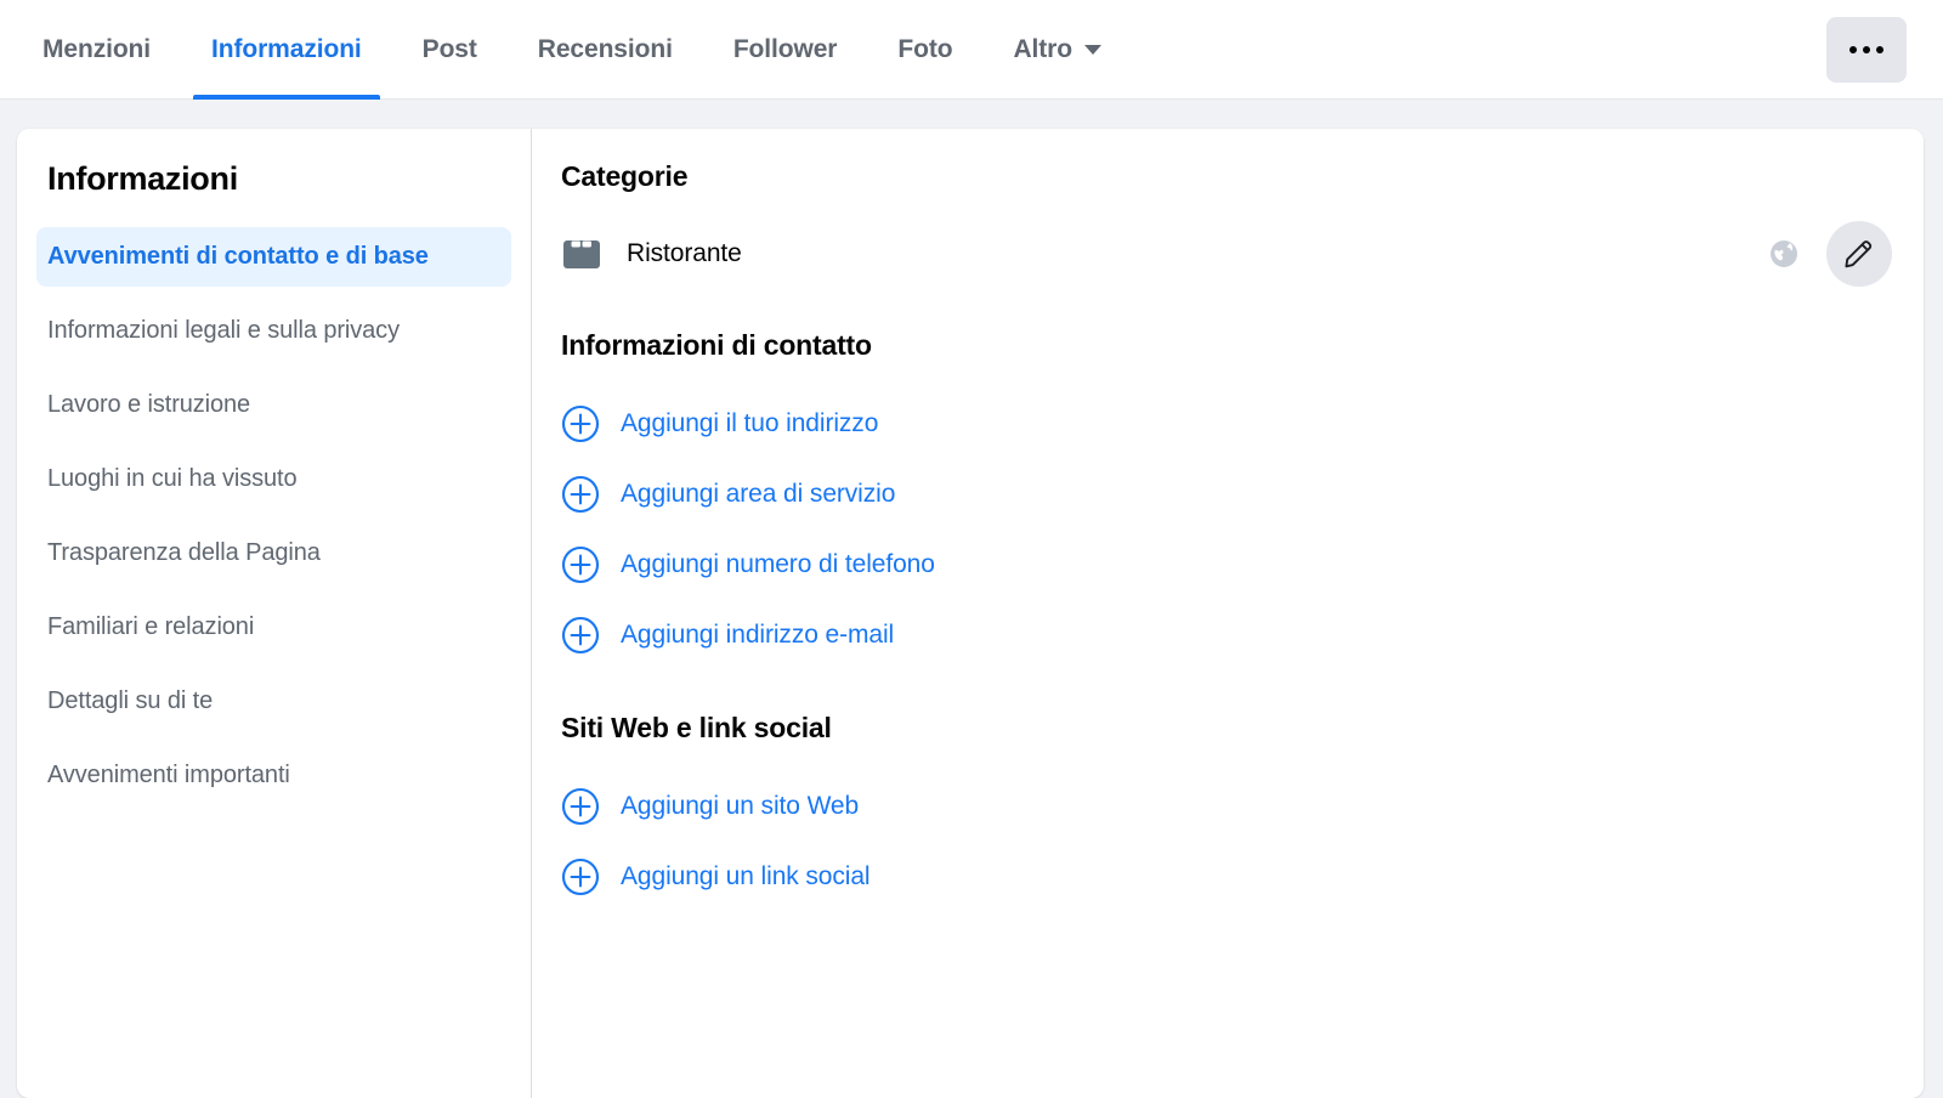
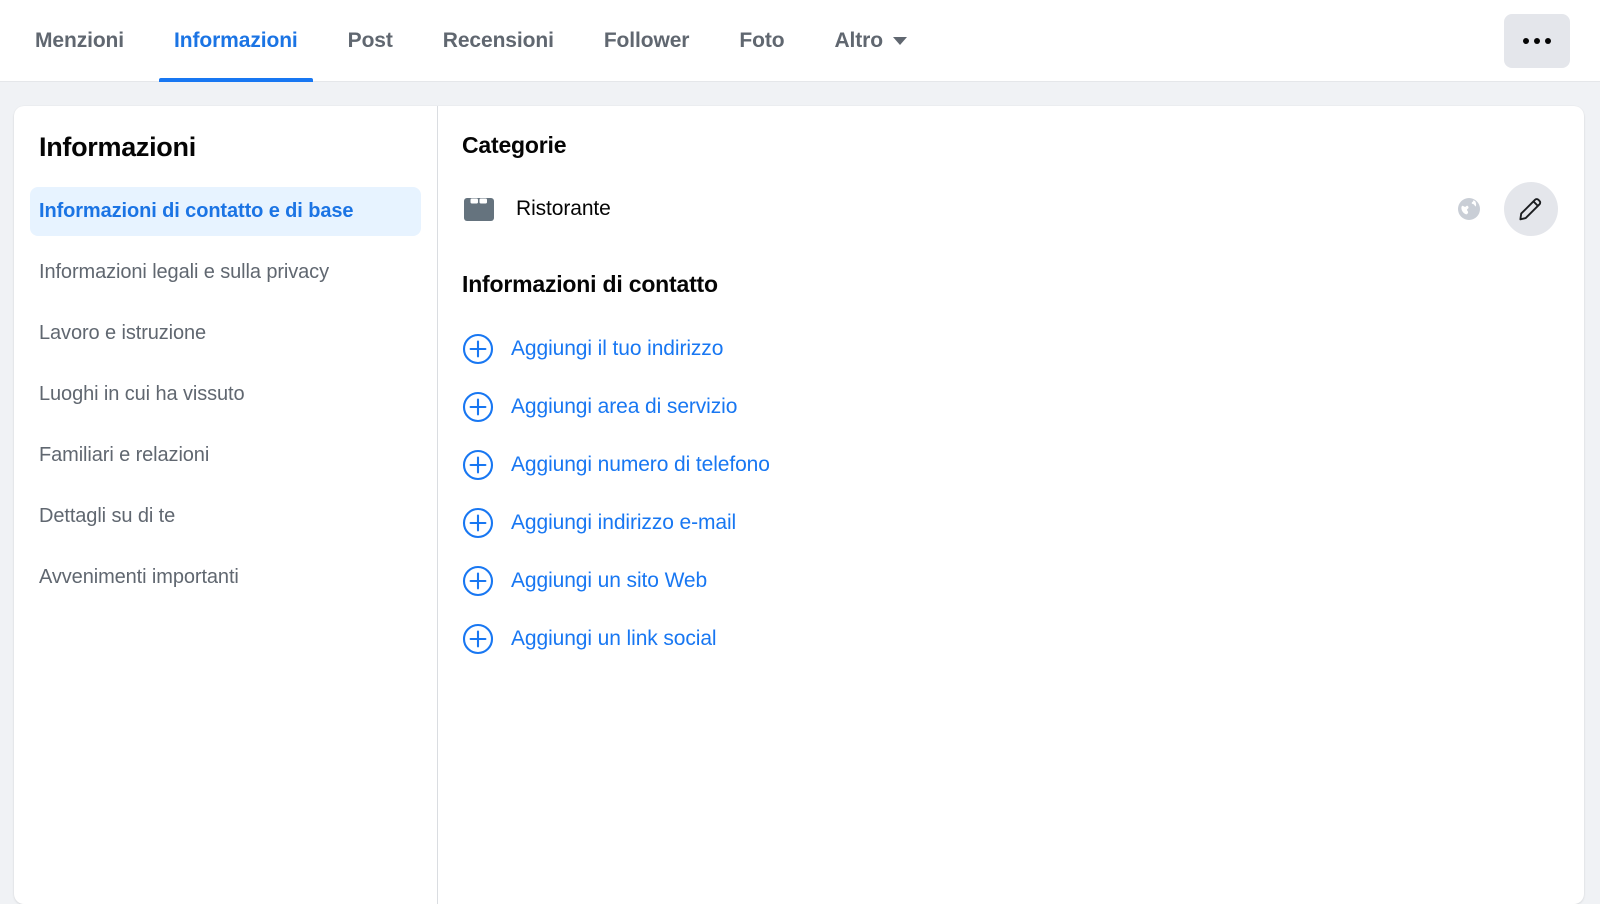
  Menzioni
  Informazioni
  Post
  Recensioni
  Follower
  Foto
  Altro
  Informazioni
- Avvenimenti di contatto e di base
+ Informazioni di contatto e di base
  Informazioni legali e sulla privacy
  Lavoro e istruzione
  Luoghi in cui ha vissuto
- Trasparenza della Pagina
  Familiari e relazioni
  Dettagli su di te
  Avvenimenti importanti
  Categorie
  Ristorante
  Informazioni di contatto
  Aggiungi il tuo indirizzo
  Aggiungi area di servizio
  Aggiungi numero di telefono
  Aggiungi indirizzo e-mail
- Siti Web e link social
  Aggiungi un sito Web
  Aggiungi un link social
